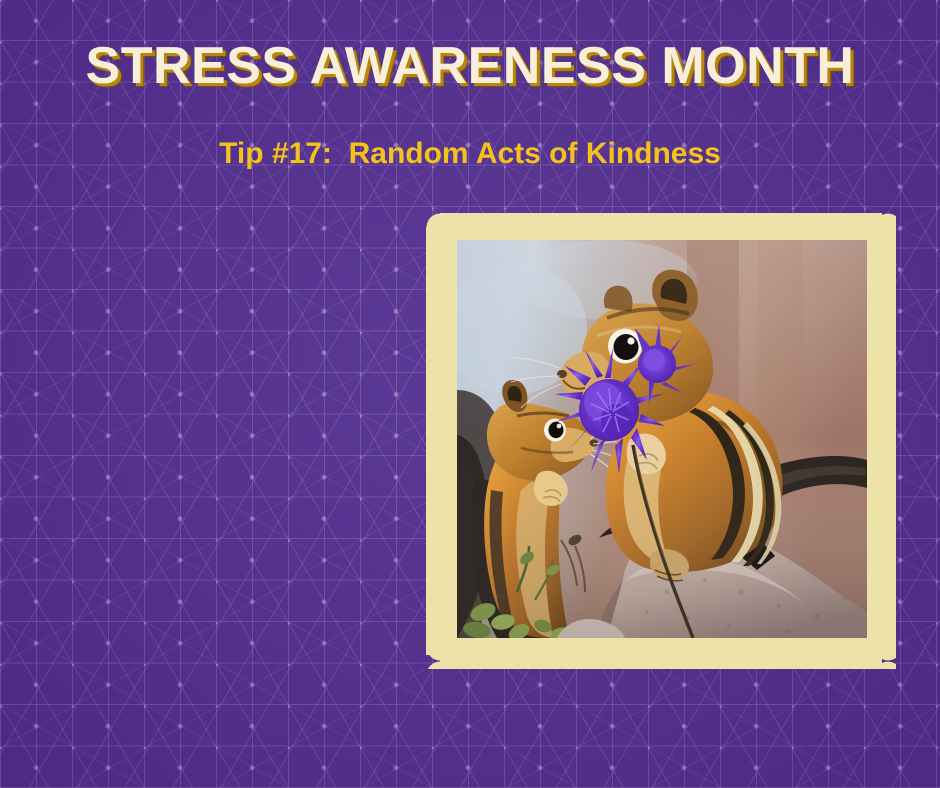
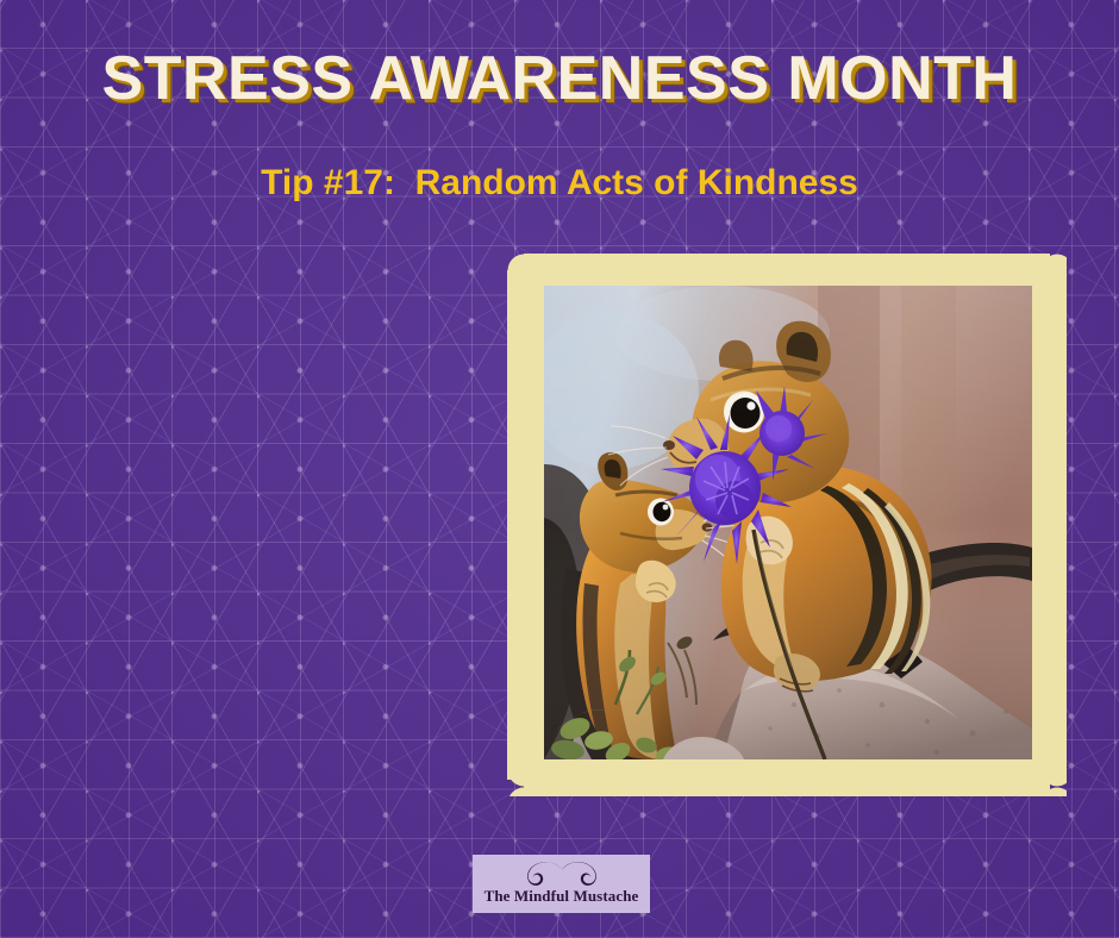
  STRESS AWARENESS MONTH
  Tip #17: Random Acts of Kindness
+ The Mindful Mustache
